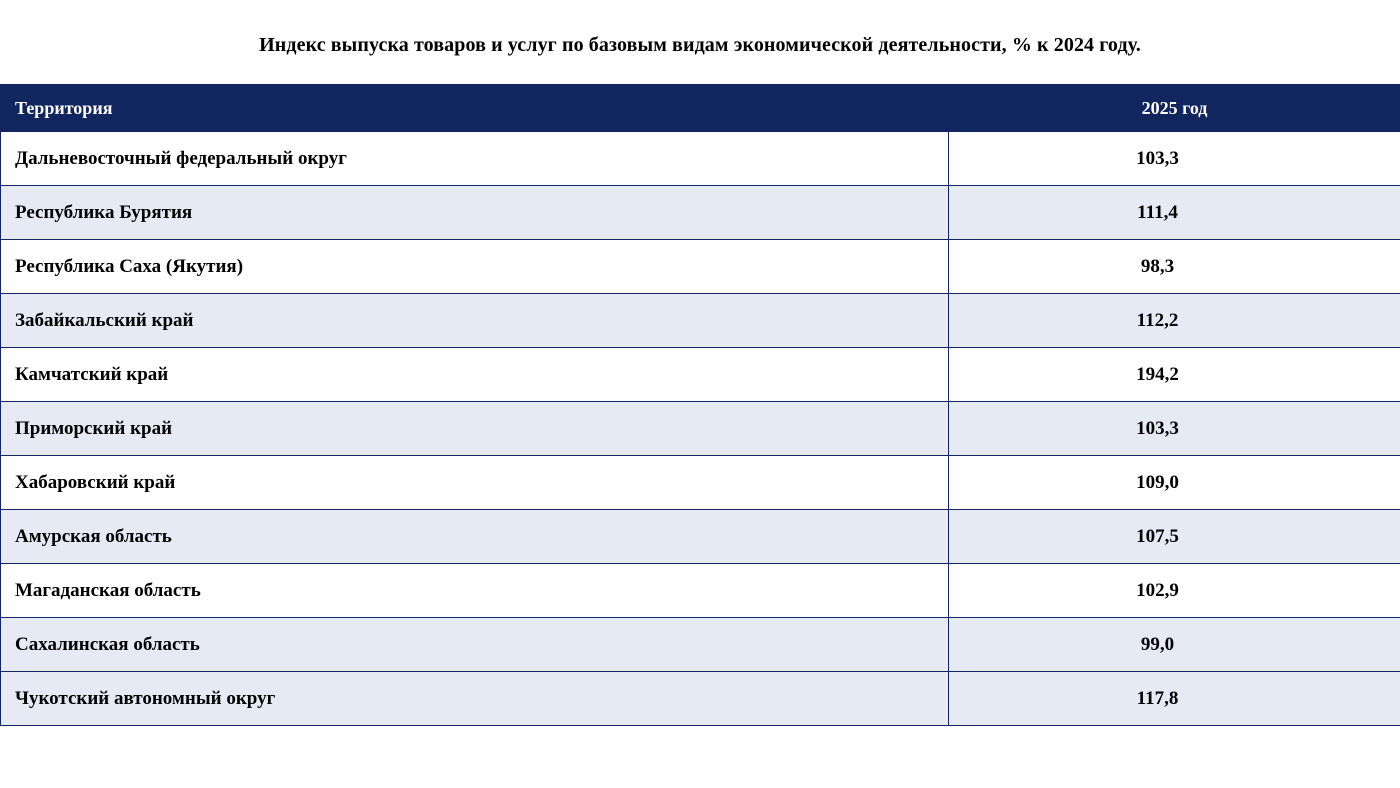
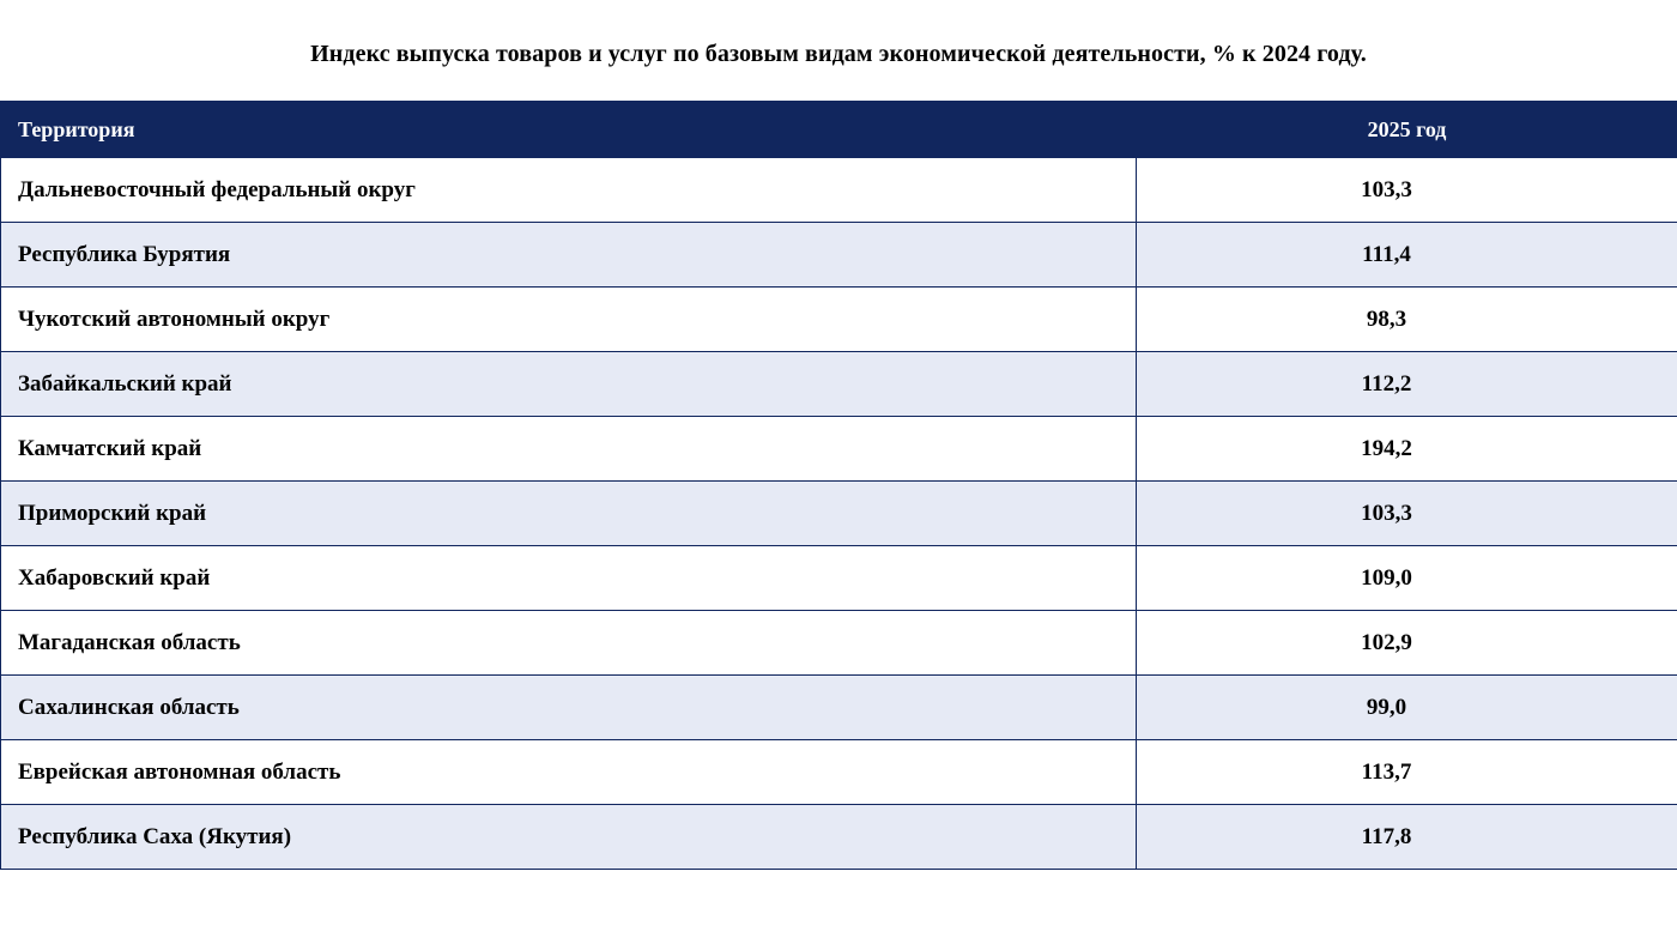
  Индекс выпуска товаров и услуг по базовым видам экономической деятельности, % к 2024 году.
  Территория	2025 год
  Дальневосточный федеральный округ	103,3
  Республика Бурятия	111,4
- Республика Саха (Якутия)	98,3
+ Чукотский автономный округ	98,3
  Забайкальский край	112,2
  Камчатский край	194,2
  Приморский край	103,3
  Хабаровский край	109,0
- Амурская область	107,5
  Магаданская область	102,9
  Сахалинская область	99,0
+ Еврейская автономная область	113,7
- Чукотский автономный округ	117,8
+ Республика Саха (Якутия)	117,8
